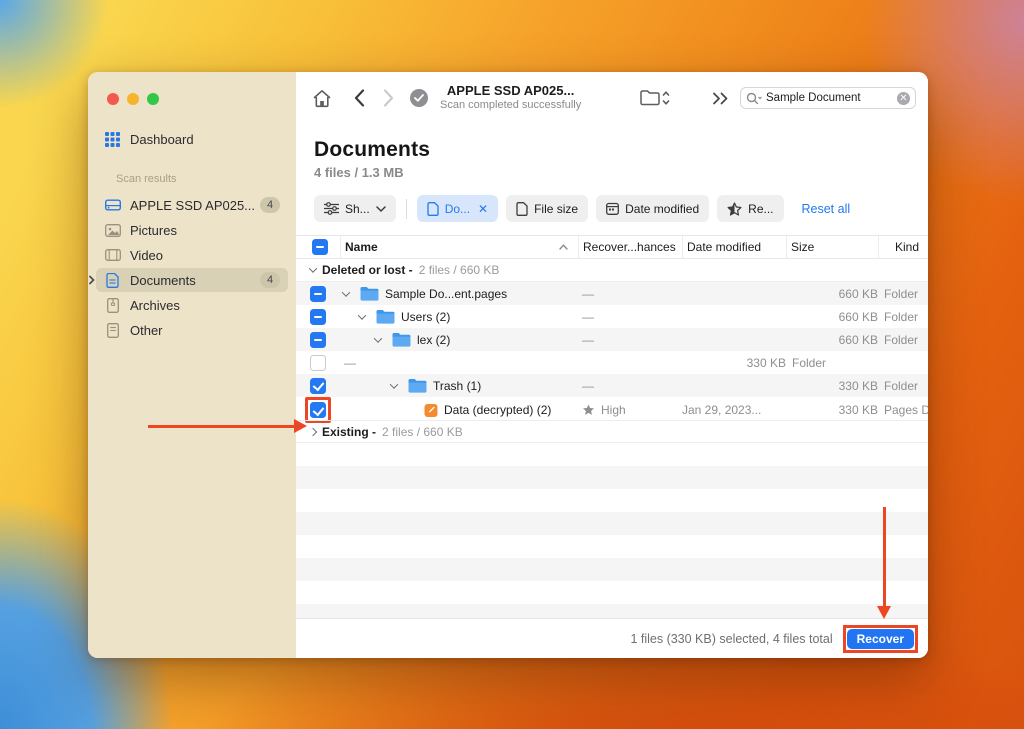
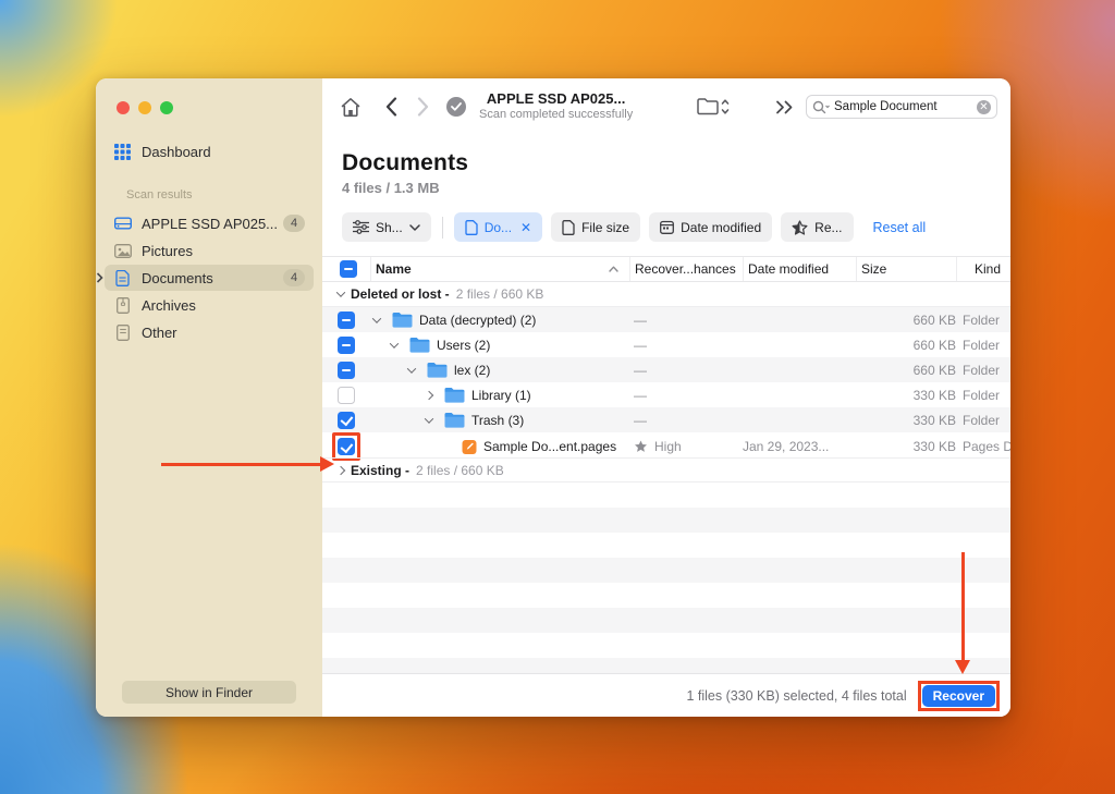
  Dashboard
  Scan results
  APPLE SSD AP025...
  4
  Pictures
- Video
  Documents
  4
  Archives
  Other
+ Show in Finder
  APPLE SSD AP025...
  Scan completed successfully
  Sample Document
  ✕
  Documents
  4 files / 1.3 MB
  Sh...
  Do...
  ✕
  File size
  Date modified
  Re...
  Reset all
  Name
  Recover...hances
  Date modified
  Size
  Kind
  Deleted or lost -
  2 files / 660 KB
- Sample Do...ent.pages
+ Data (decrypted) (2)
  —
  660 KB
  Folder
  Users (2)
  —
  660 KB
  Folder
  lex (2)
  —
  660 KB
  Folder
+ Library (1)
  —
  330 KB
  Folder
- Trash (1)
+ Trash (3)
  —
  330 KB
  Folder
- Data (decrypted) (2)
+ Sample Do...ent.pages
  High
  Jan 29, 2023...
  330 KB
  Existing -
  2 files / 660 KB
  1 files (330 KB) selected, 4 files total
  Recover
